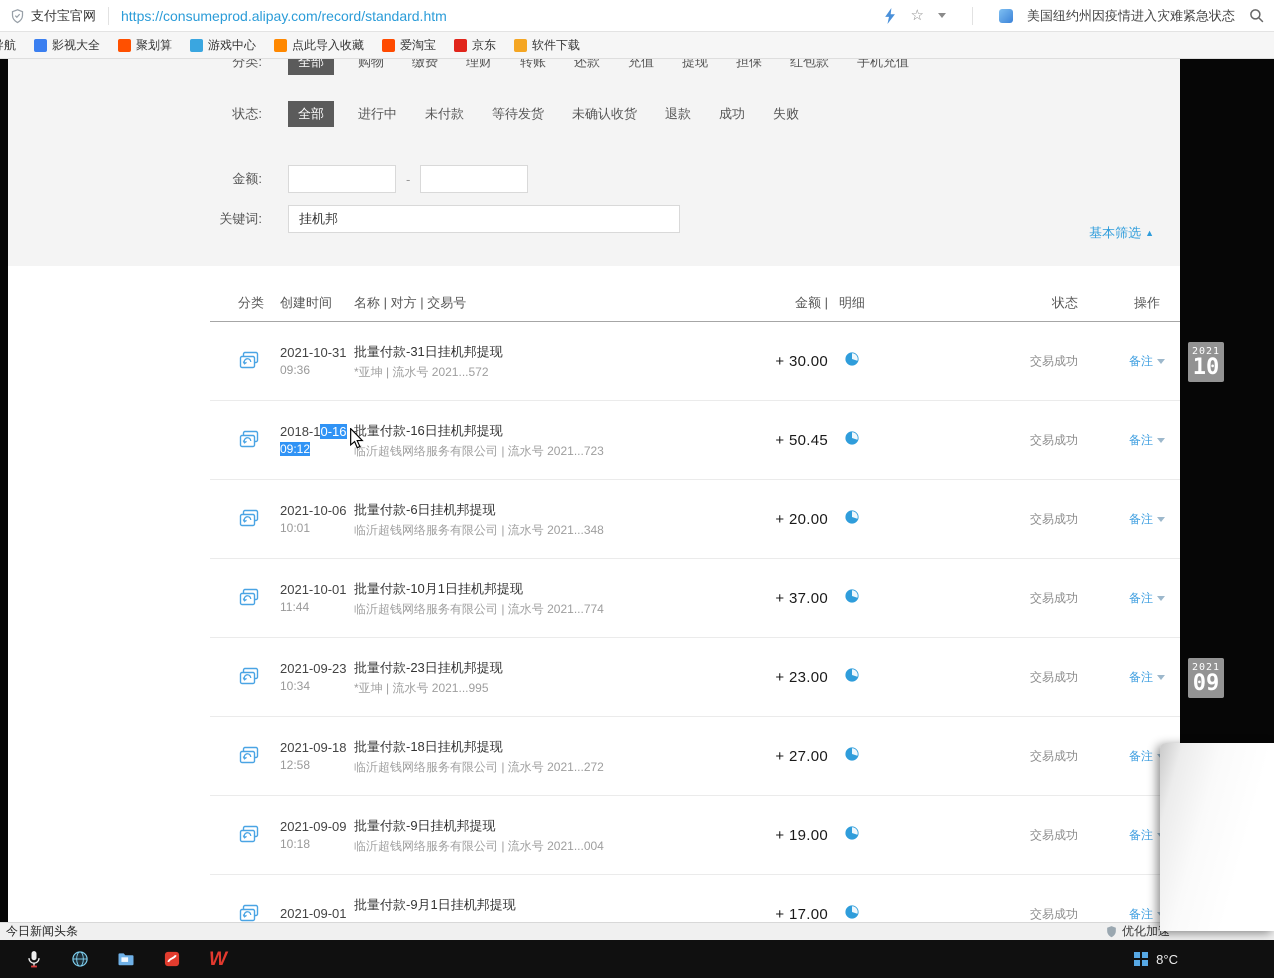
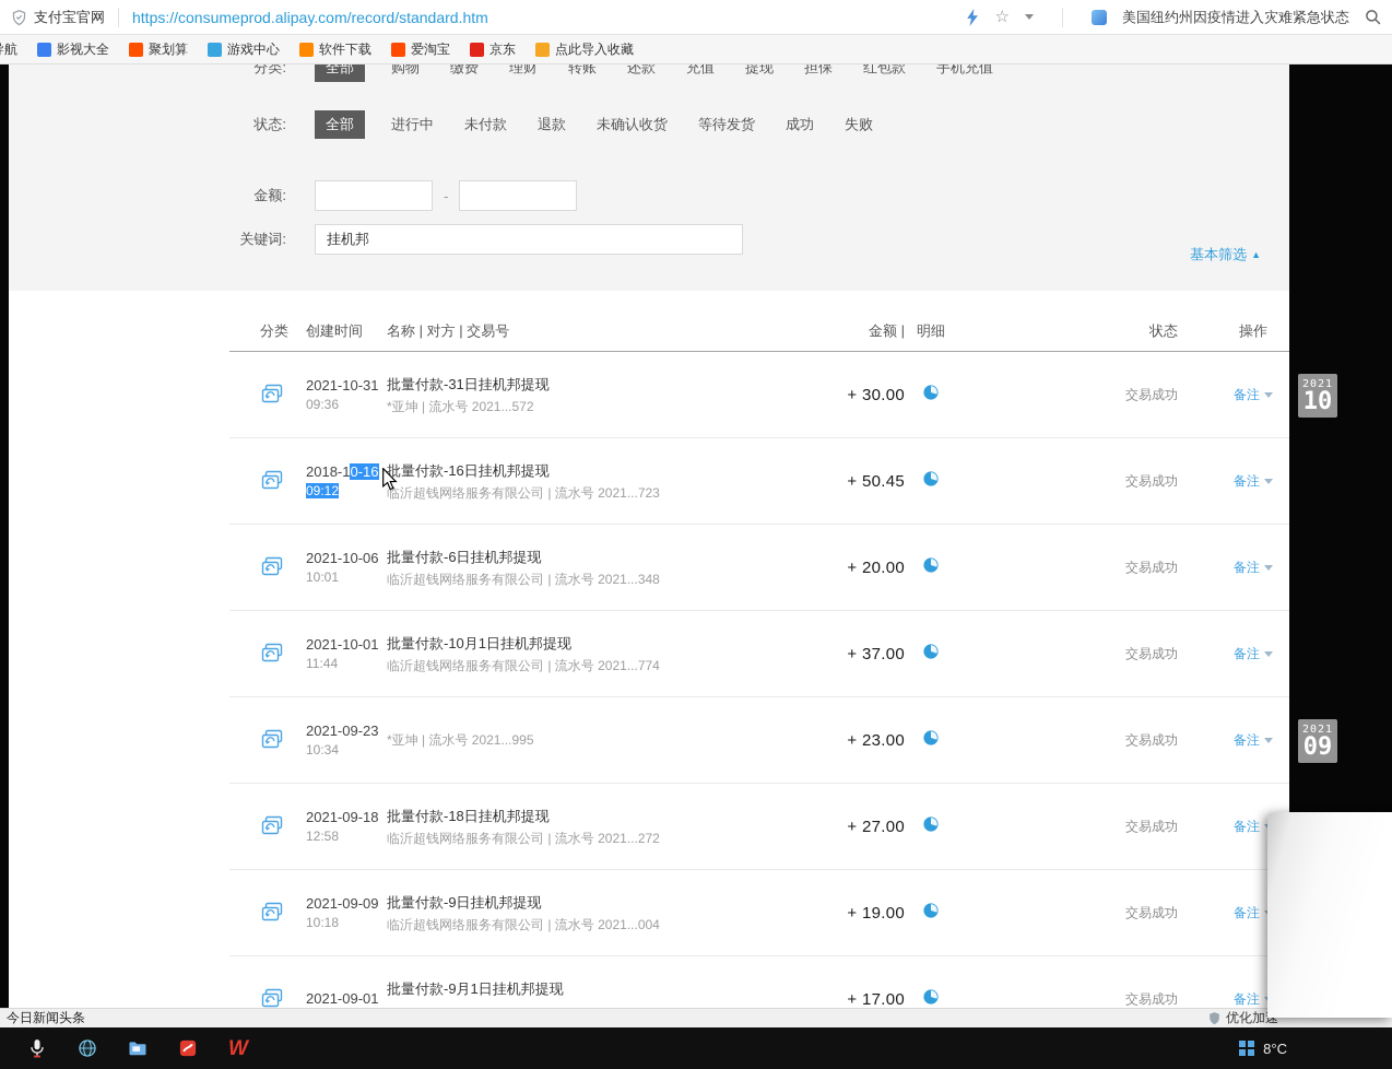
  支付宝官网
  https://consumeprod.alipay.com/record/standard.htm
  ☆
  美国纽约州因疫情进入灾难紧急状态
  影视大全
  聚划算
  游戏中心
- 点此导入收藏
+ 软件下载
  爱淘宝
  京东
- 软件下载
+ 点此导入收藏
  分类:
  全部
  购物
  缴费
  理财
  转账
  还款
  充值
  提现
  担保
  红包款
  手机充值
  状态:
  全部
  进行中
  未付款
- 等待发货
+ 退款
  未确认收货
- 退款
+ 等待发货
  成功
  失败
  金额:
  -
  关键词:
  挂机邦
  基本筛选
  ▲
  分类
  创建时间
  名称 | 对方 | 交易号
  金额 |
  明细
  状态
  操作
  2021-10-31
  09:36
  批量付款-31日挂机邦提现
  *亚坤 | 流水号 2021...572
  + 30.00
  交易成功
  备注
  2018-10-16
  09:12
  批量付款-16日挂机邦提现
  临沂超钱网络服务有限公司 | 流水号 2021...723
  + 50.45
  交易成功
  备注
  2021-10-06
  10:01
  批量付款-6日挂机邦提现
  临沂超钱网络服务有限公司 | 流水号 2021...348
  + 20.00
  交易成功
  备注
  2021-10-01
  11:44
  批量付款-10月1日挂机邦提现
  临沂超钱网络服务有限公司 | 流水号 2021...774
  + 37.00
  交易成功
  备注
  2021-09-23
  10:34
- 批量付款-23日挂机邦提现
  *亚坤 | 流水号 2021...995
  + 23.00
  交易成功
  备注
  2021-09-18
  12:58
  批量付款-18日挂机邦提现
  临沂超钱网络服务有限公司 | 流水号 2021...272
  + 27.00
  交易成功
  备注
  2021-09-09
  10:18
  批量付款-9日挂机邦提现
  临沂超钱网络服务有限公司 | 流水号 2021...004
  + 19.00
  交易成功
  备注
  2021-09-01
  批量付款-9月1日挂机邦提现
  + 17.00
  交易成功
  备注
  2021
  10
  2021
  09
  今日新闻头条
  优化加速
  W
  8°C
